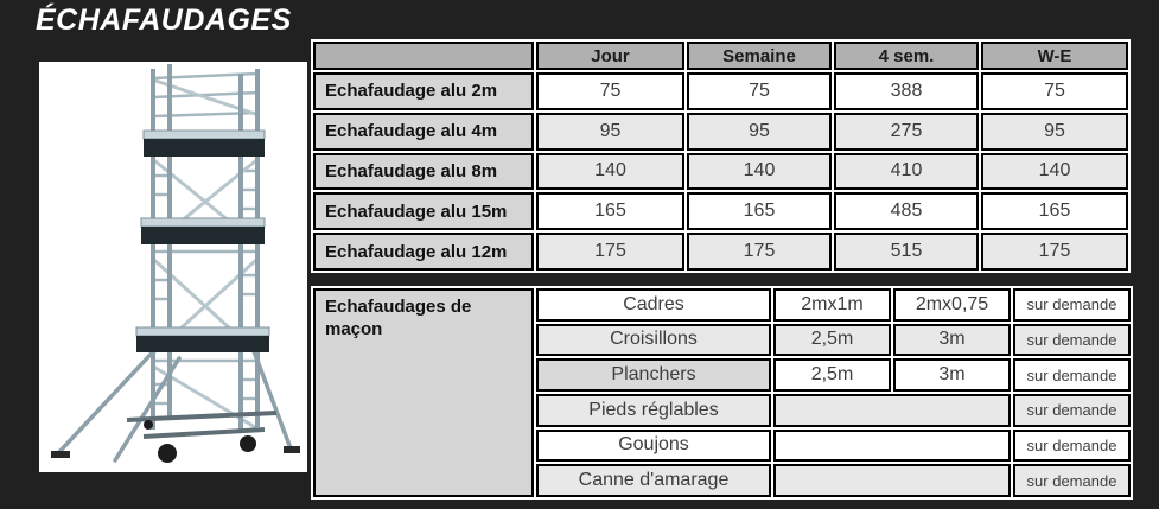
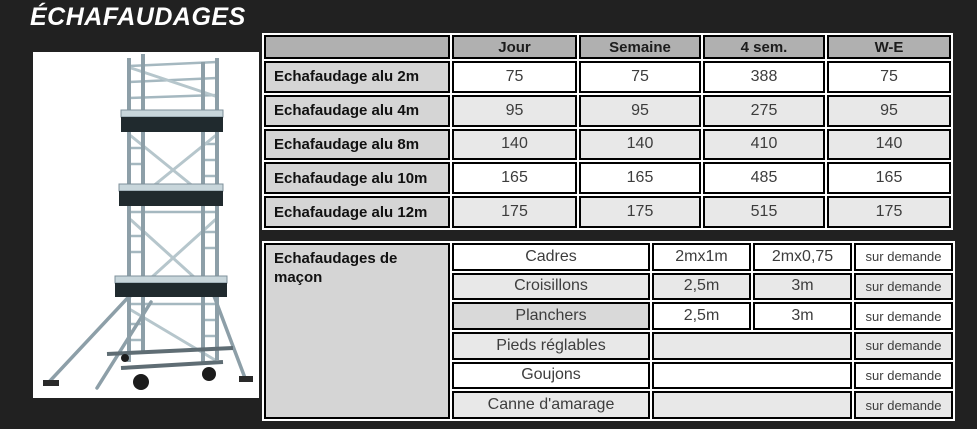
  ÉCHAFAUDAGES
  	Jour	Semaine	4 sem.	W-E
  Echafaudage alu 2m	75	75	388	75
  Echafaudage alu 4m	95	95	275	95
  Echafaudage alu 8m	140	140	410	140
- Echafaudage alu 15m	165	165	485	165
+ Echafaudage alu 10m	165	165	485	165
  Echafaudage alu 12m	175	175	515	175
  Echafaudages de maçon	Cadres	2mx1m	2mx0,75	sur demande
  Croisillons	2,5m	3m	sur demande
  Planchers	2,5m	3m	sur demande
  Pieds réglables		sur demande
  Goujons		sur demande
  Canne d'amarage		sur demande
